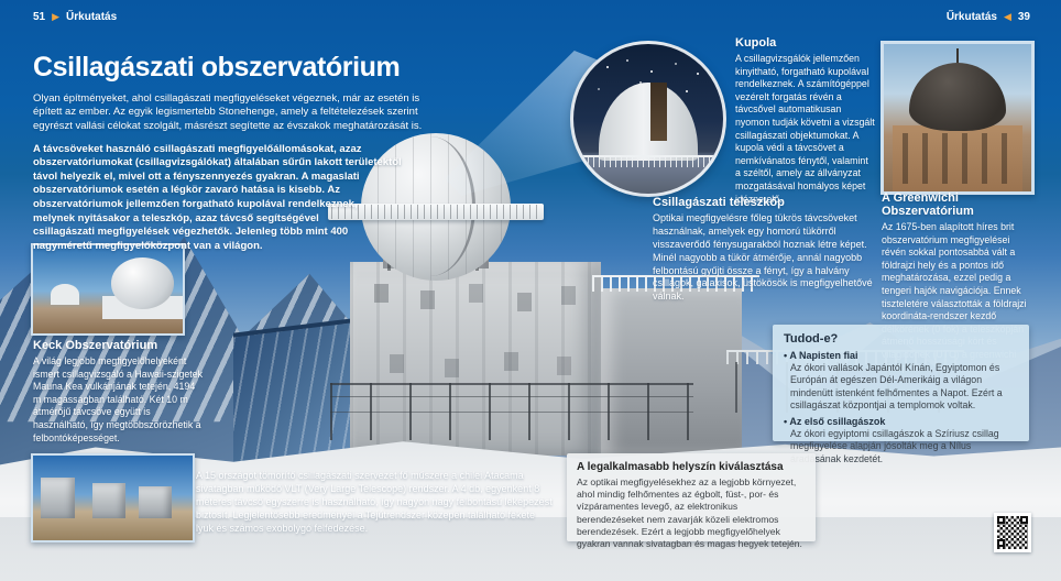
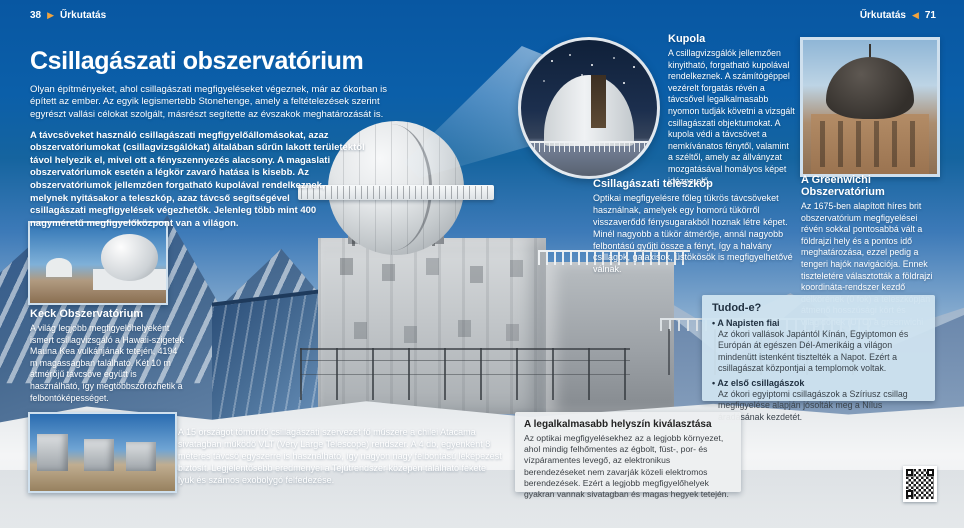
- 51
+ 38
  ▶
  Űrkutatás
  Űrkutatás
  ◀
- 39
+ 71
  Csillagászati obszervatórium
- Olyan építményeket, ahol csillagászati megfigyeléseket végeznek, már az esetén is épített az ember. Az egyik legismertebb Stonehenge, amely a feltételezések szerint egyrészt vallási célokat szolgált, másrészt segítette az évszakok meghatározását is.
+ Olyan építményeket, ahol csillagászati megfigyeléseket végeznek, már az ókorban is épített az ember. Az egyik legismertebb Stonehenge, amely a feltételezések szerint egyrészt vallási célokat szolgált, másrészt segítette az évszakok meghatározását is.
- A távcsöveket használó csillagászati megfigyelőállomásokat, azaz obszervatóriumokat (csillagvizsgálókat) általában sűrűn lakott területektől távol helyezik el, mivel ott a fényszennyezés gyakran. A magaslati obszervatóriumok esetén a légkör zavaró hatása is kisebb. Az obszervatóriumok jellemzően forgatható kupolával rendelkeznek, melynek nyitásakor a teleszkóp, azaz távcső segítségével csillagászati megfigyelések végezhetők. Jelenleg több mint 400 nagyméretű megfigyelőközpont van a világon.
+ A távcsöveket használó csillagászati megfigyelőállomásokat, azaz obszervatóriumokat (csillagvizsgálókat) általában sűrűn lakott területektől távol helyezik el, mivel ott a fényszennyezés alacsony. A magaslati obszervatóriumok esetén a légkör zavaró hatása is kisebb. Az obszervatóriumok jellemzően forgatható kupolával rendelkeznek, melynek nyitásakor a teleszkóp, azaz távcső segítségével csillagászati megfigyelések végezhetők. Jelenleg több mint 400 nagyméretű megfigyelőközpont van a világon.
  Keck Obszervatórium
  A világ legjobb megfigyelőhelyeként ismert csillagvizsgáló a Hawaii-szigetek Mauna Kea vulkánjának tetején, 4194 m magasságban található. Két 10 m átmérőjű távcsöve együtt is használható, így megtöbbszörözhetik a felbontóképességet.
  A 15 országot tömörítő csillagászati szervezet fő műszere a chilei Atacama sivatagban működő VLT (Very Large Telescope) rendszer. A 4 db, egyenként 8 méteres távcső egyszerre is használható, így nagyon nagy felbontású leképezést biztosít. Legjelentősebb eredményei a Tejútrendszer közepén található fekete lyuk és számos exobolygó felfedezése.
  Kupola
- A csillagvizsgálók jellemzően kinyitható, forgatható kupolával rendelkeznek. A számítógéppel vezérelt forgatás révén a távcsővel automatikusan nyomon tudják követni a vizsgált csillagászati objektumokat. A kupola védi a távcsövet a nemkívánatos fénytől, valamint a széltől, amely az állványzat mozgatásával homályos képet idézne elő.
+ A csillagvizsgálók jellemzően kinyitható, forgatható kupolával rendelkeznek. A számítógéppel vezérelt forgatás révén a távcsővel legalkalmasabb nyomon tudják követni a vizsgált csillagászati objektumokat. A kupola védi a távcsövet a nemkívánatos fénytől, valamint a széltől, amely az állványzat mozgatásával homályos képet idézne elő.
  Csillagászati teleszkóp
  Optikai megfigyelésre főleg tükrös távcsöveket használnak, amelyek egy homorú tükörről visszaverődő fénysugarakból hoznak létre képet. Minél nagyobb a tükör átmérője, annál nagyobb felbontású gyűjti össze a fényt, így a halvány csillagok, galaxisok, üstökösök is megfigyelhetővé válnak.
  A Greenwichi Obszervatórium
  Az 1675-ben alapított híres brit obszervatórium megfigyelései révén sokkal pontosabbá vált a földrajzi hely és a pontos idő meghatározása, ezzel pedig a tengeri hajók navigációja. Ennek tiszteletére választották a földrajzi koordináta-rendszer kezdő
  Tudod-e?
  A Napisten fiai
- Az ókori vallások Japántól Kínán, Egyiptomon és Európán át egészen Dél-Amerikáig a világon mindenütt istenként felhőmentes a Napot. Ezért a csillagászat központjai a templomok voltak.
+ Az ókori vallások Japántól Kínán, Egyiptomon és Európán át egészen Dél-Amerikáig a világon mindenütt istenként tisztelték a Napot. Ezért a csillagászat központjai a templomok voltak.
  Az első csillagászok
  Az ókori egyiptomi csillagászok a Szíriusz csillag megfigyelése alapján jósolták meg a Nílus sának kezdetét.
  A legalkalmasabb helyszín kiválasztása
  Az optikai megfigyelésekhez az a legjobb környezet, ahol mindig felhőmentes az égbolt, füst-, por- és vízpáramentes levegő, az elektronikus berendezéseket nem zavarják közeli elektromos berendezések. Ezért a legjobb megfigyelőhelyek gyakran vannak sivatagban és magas hegyek tetején.
